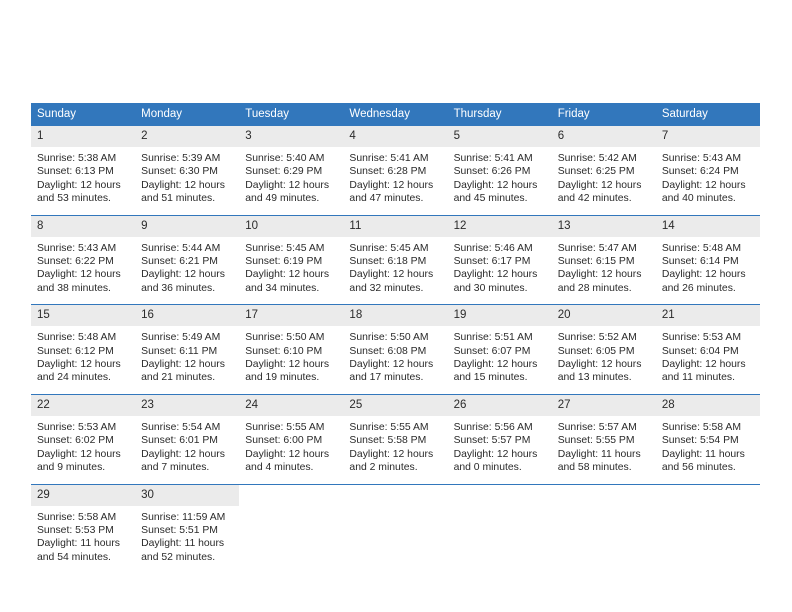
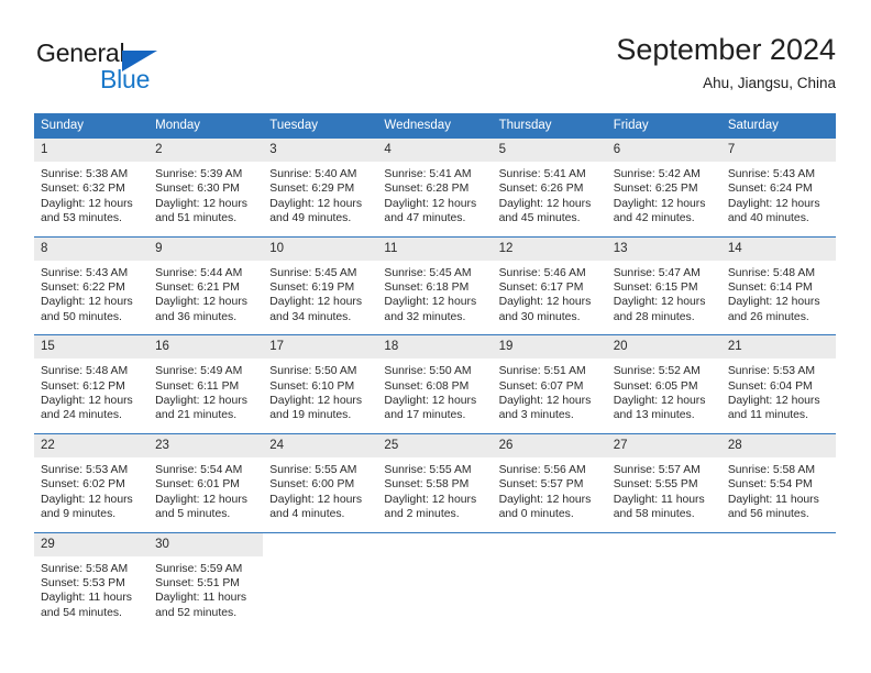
+ General
+ Blue
+ September 2024
+ Ahu, Jiangsu, China
  Sunday	Monday	Tuesday	Wednesday	Thursday	Friday	Saturday
- 1Sunrise: 5:38 AMSunset: 6:13 PMDaylight: 12 hoursand 53 minutes.	2Sunrise: 5:39 AMSunset: 6:30 PMDaylight: 12 hoursand 51 minutes.	3Sunrise: 5:40 AMSunset: 6:29 PMDaylight: 12 hoursand 49 minutes.	4Sunrise: 5:41 AMSunset: 6:28 PMDaylight: 12 hoursand 47 minutes.	5Sunrise: 5:41 AMSunset: 6:26 PMDaylight: 12 hoursand 45 minutes.	6Sunrise: 5:42 AMSunset: 6:25 PMDaylight: 12 hoursand 42 minutes.	7Sunrise: 5:43 AMSunset: 6:24 PMDaylight: 12 hoursand 40 minutes.
+ 1Sunrise: 5:38 AMSunset: 6:32 PMDaylight: 12 hoursand 53 minutes.	2Sunrise: 5:39 AMSunset: 6:30 PMDaylight: 12 hoursand 51 minutes.	3Sunrise: 5:40 AMSunset: 6:29 PMDaylight: 12 hoursand 49 minutes.	4Sunrise: 5:41 AMSunset: 6:28 PMDaylight: 12 hoursand 47 minutes.	5Sunrise: 5:41 AMSunset: 6:26 PMDaylight: 12 hoursand 45 minutes.	6Sunrise: 5:42 AMSunset: 6:25 PMDaylight: 12 hoursand 42 minutes.	7Sunrise: 5:43 AMSunset: 6:24 PMDaylight: 12 hoursand 40 minutes.
- 8Sunrise: 5:43 AMSunset: 6:22 PMDaylight: 12 hoursand 38 minutes.	9Sunrise: 5:44 AMSunset: 6:21 PMDaylight: 12 hoursand 36 minutes.	10Sunrise: 5:45 AMSunset: 6:19 PMDaylight: 12 hoursand 34 minutes.	11Sunrise: 5:45 AMSunset: 6:18 PMDaylight: 12 hoursand 32 minutes.	12Sunrise: 5:46 AMSunset: 6:17 PMDaylight: 12 hoursand 30 minutes.	13Sunrise: 5:47 AMSunset: 6:15 PMDaylight: 12 hoursand 28 minutes.	14Sunrise: 5:48 AMSunset: 6:14 PMDaylight: 12 hoursand 26 minutes.
+ 8Sunrise: 5:43 AMSunset: 6:22 PMDaylight: 12 hoursand 50 minutes.	9Sunrise: 5:44 AMSunset: 6:21 PMDaylight: 12 hoursand 36 minutes.	10Sunrise: 5:45 AMSunset: 6:19 PMDaylight: 12 hoursand 34 minutes.	11Sunrise: 5:45 AMSunset: 6:18 PMDaylight: 12 hoursand 32 minutes.	12Sunrise: 5:46 AMSunset: 6:17 PMDaylight: 12 hoursand 30 minutes.	13Sunrise: 5:47 AMSunset: 6:15 PMDaylight: 12 hoursand 28 minutes.	14Sunrise: 5:48 AMSunset: 6:14 PMDaylight: 12 hoursand 26 minutes.
- 15Sunrise: 5:48 AMSunset: 6:12 PMDaylight: 12 hoursand 24 minutes.	16Sunrise: 5:49 AMSunset: 6:11 PMDaylight: 12 hoursand 21 minutes.	17Sunrise: 5:50 AMSunset: 6:10 PMDaylight: 12 hoursand 19 minutes.	18Sunrise: 5:50 AMSunset: 6:08 PMDaylight: 12 hoursand 17 minutes.	19Sunrise: 5:51 AMSunset: 6:07 PMDaylight: 12 hoursand 15 minutes.	20Sunrise: 5:52 AMSunset: 6:05 PMDaylight: 12 hoursand 13 minutes.	21Sunrise: 5:53 AMSunset: 6:04 PMDaylight: 12 hoursand 11 minutes.
+ 15Sunrise: 5:48 AMSunset: 6:12 PMDaylight: 12 hoursand 24 minutes.	16Sunrise: 5:49 AMSunset: 6:11 PMDaylight: 12 hoursand 21 minutes.	17Sunrise: 5:50 AMSunset: 6:10 PMDaylight: 12 hoursand 19 minutes.	18Sunrise: 5:50 AMSunset: 6:08 PMDaylight: 12 hoursand 17 minutes.	19Sunrise: 5:51 AMSunset: 6:07 PMDaylight: 12 hoursand 3 minutes.	20Sunrise: 5:52 AMSunset: 6:05 PMDaylight: 12 hoursand 13 minutes.	21Sunrise: 5:53 AMSunset: 6:04 PMDaylight: 12 hoursand 11 minutes.
- 22Sunrise: 5:53 AMSunset: 6:02 PMDaylight: 12 hoursand 9 minutes.	23Sunrise: 5:54 AMSunset: 6:01 PMDaylight: 12 hoursand 7 minutes.	24Sunrise: 5:55 AMSunset: 6:00 PMDaylight: 12 hoursand 4 minutes.	25Sunrise: 5:55 AMSunset: 5:58 PMDaylight: 12 hoursand 2 minutes.	26Sunrise: 5:56 AMSunset: 5:57 PMDaylight: 12 hoursand 0 minutes.	27Sunrise: 5:57 AMSunset: 5:55 PMDaylight: 11 hoursand 58 minutes.	28Sunrise: 5:58 AMSunset: 5:54 PMDaylight: 11 hoursand 56 minutes.
+ 22Sunrise: 5:53 AMSunset: 6:02 PMDaylight: 12 hoursand 9 minutes.	23Sunrise: 5:54 AMSunset: 6:01 PMDaylight: 12 hoursand 5 minutes.	24Sunrise: 5:55 AMSunset: 6:00 PMDaylight: 12 hoursand 4 minutes.	25Sunrise: 5:55 AMSunset: 5:58 PMDaylight: 12 hoursand 2 minutes.	26Sunrise: 5:56 AMSunset: 5:57 PMDaylight: 12 hoursand 0 minutes.	27Sunrise: 5:57 AMSunset: 5:55 PMDaylight: 11 hoursand 58 minutes.	28Sunrise: 5:58 AMSunset: 5:54 PMDaylight: 11 hoursand 56 minutes.
- 29Sunrise: 5:58 AMSunset: 5:53 PMDaylight: 11 hoursand 54 minutes.	30Sunrise: 11:59 AMSunset: 5:51 PMDaylight: 11 hoursand 52 minutes.
+ 29Sunrise: 5:58 AMSunset: 5:53 PMDaylight: 11 hoursand 54 minutes.	30Sunrise: 5:59 AMSunset: 5:51 PMDaylight: 11 hoursand 52 minutes.
